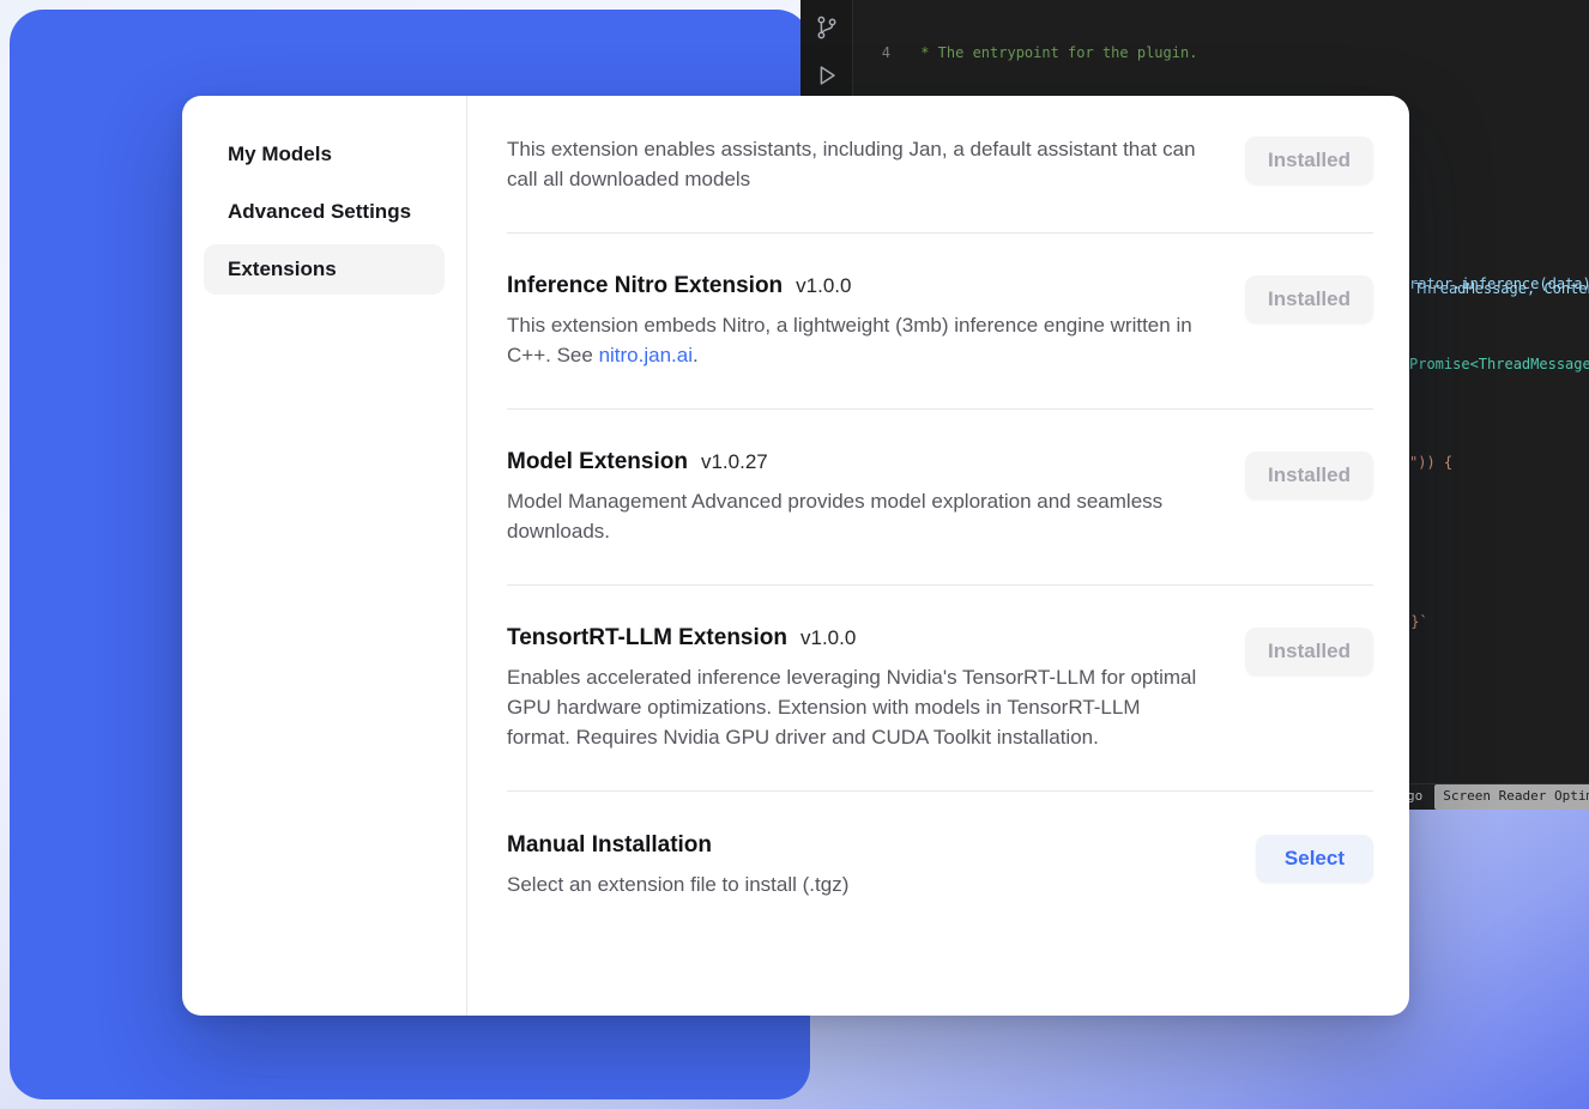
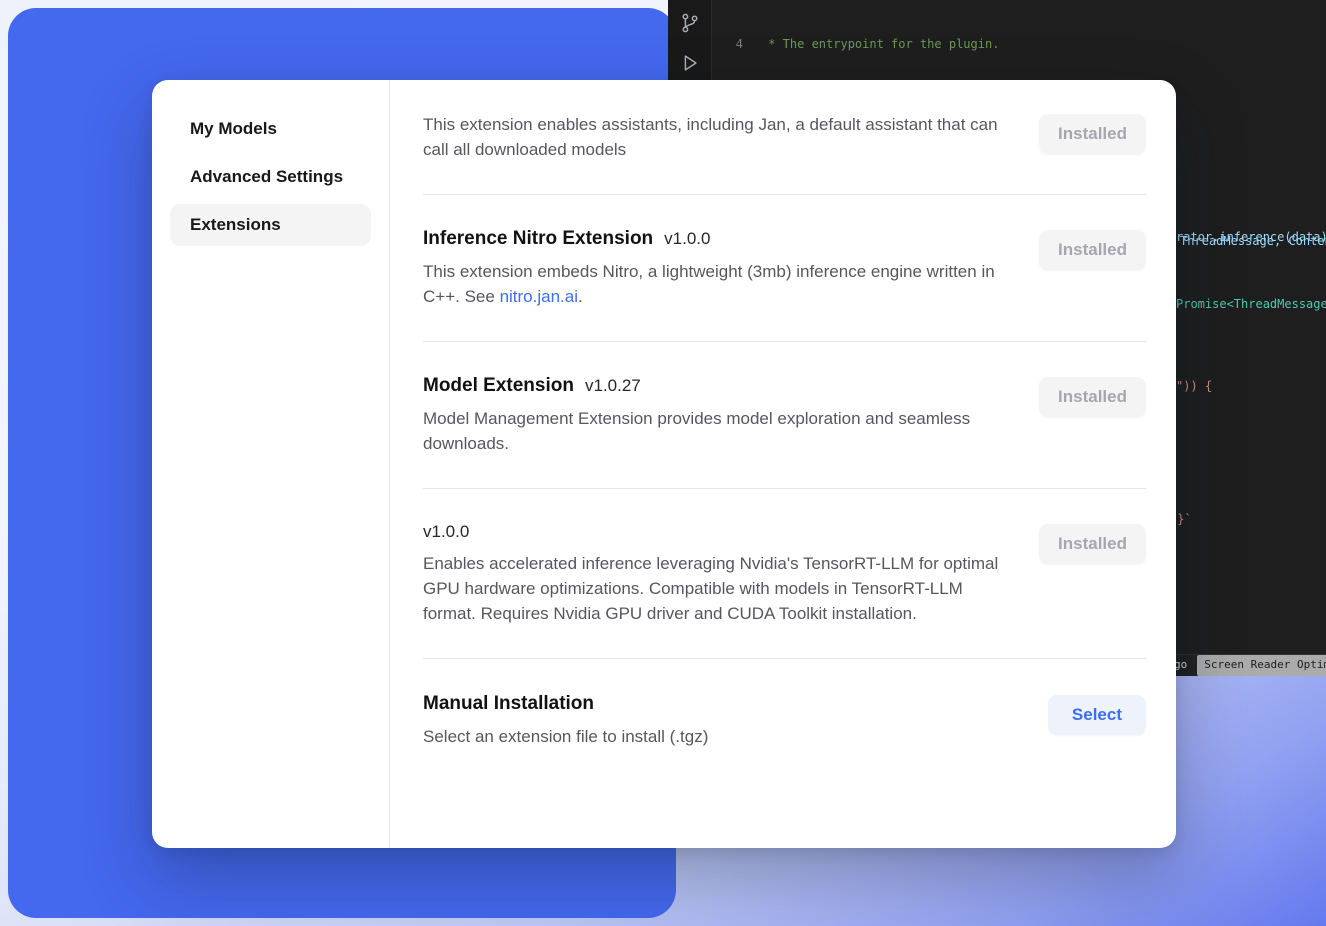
  4 * The entrypoint for the plugin.
  rator.inference(data)
  Promise<ThreadMessage
  ")) {
  go
  Screen Reader Opti
  My Models
  Advanced Settings
  Extensions
  This extension enables assistants, including Jan, a default assistant that can call all downloaded models
  Installed
  Inference Nitro Extension
  v1.0.0
  This extension embeds Nitro, a lightweight (3mb) inference engine written in C++. See nitro.jan.ai.
  Installed
  Model Extension
  v1.0.27
- Model Management Advanced provides model exploration and seamless downloads.
+ Model Management Extension provides model exploration and seamless downloads.
  Installed
- TensortRT-LLM Extension
  v1.0.0
- Enables accelerated inference leveraging Nvidia's TensorRT-LLM for optimal GPU hardware optimizations. Extension with models in TensorRT-LLM format. Requires Nvidia GPU driver and CUDA Toolkit installation.
+ Enables accelerated inference leveraging Nvidia's TensorRT-LLM for optimal GPU hardware optimizations. Compatible with models in TensorRT-LLM format. Requires Nvidia GPU driver and CUDA Toolkit installation.
  Installed
  Manual Installation
  Select an extension file to install (.tgz)
  Select
